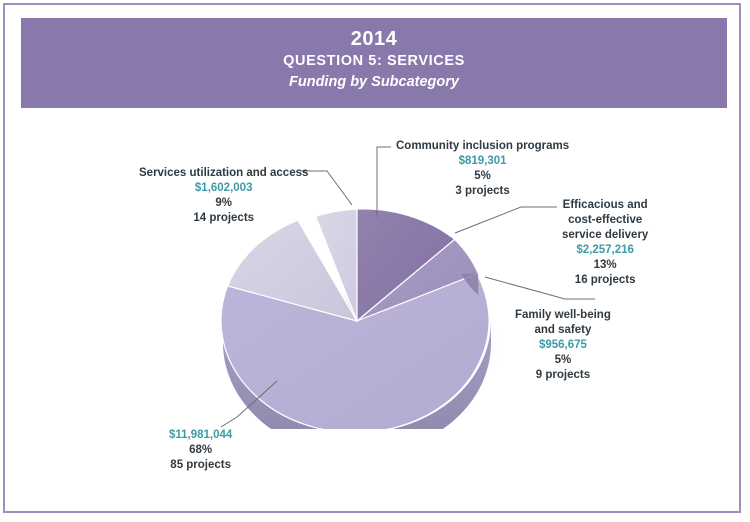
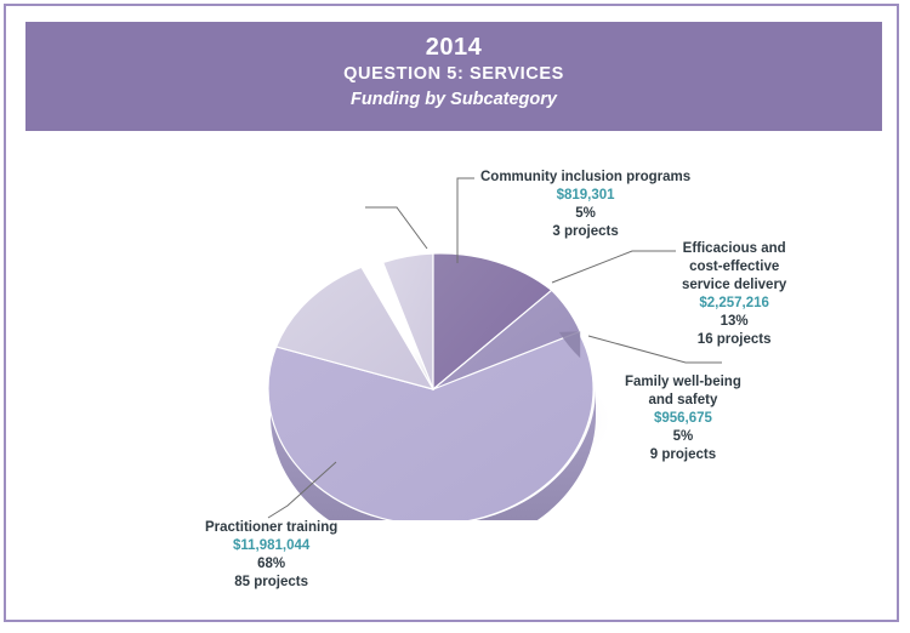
  2014
  QUESTION 5: SERVICES
  Funding by Subcategory
  Community inclusion programs
  $819,301
  5%
  3 projects
- Services utilization and access
- $1,602,003
- 9%
- 14 projects
  Efficacious and
  cost-effective
  service delivery
  $2,257,216
  13%
  16 projects
  Family well-being
  and safety
  $956,675
  5%
  9 projects
+ Practitioner training
  $11,981,044
  68%
  85 projects
